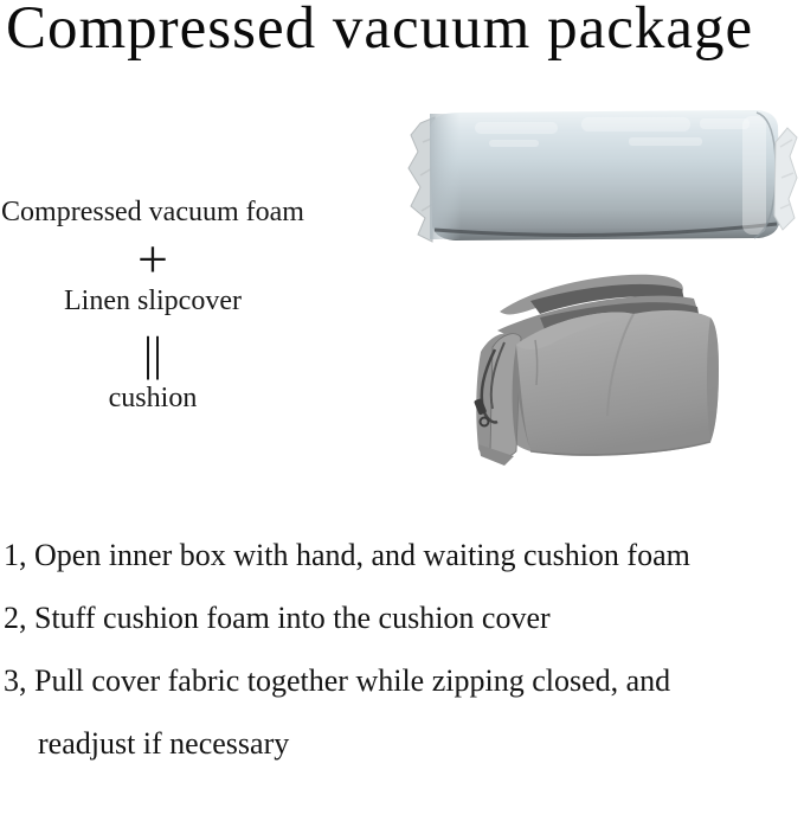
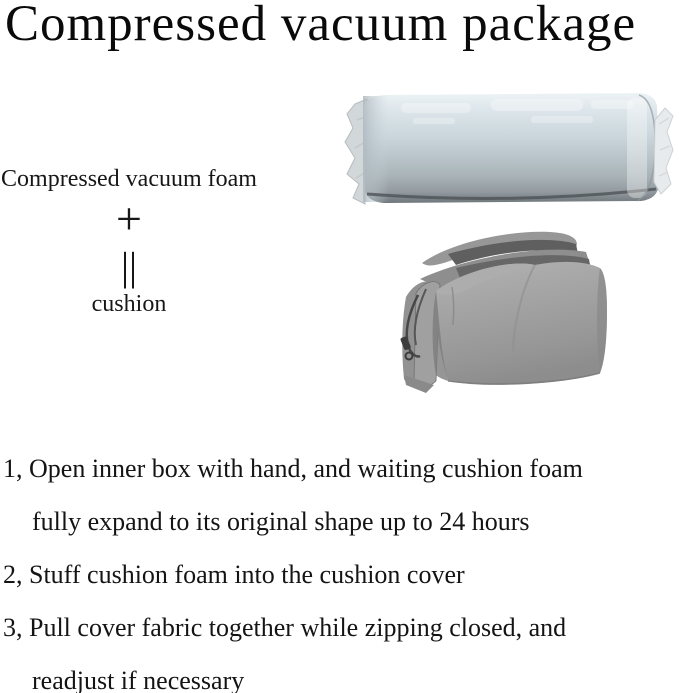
  Compressed vacuum package
  Compressed vacuum foam
  +
- Linen slipcover
  ||
  cushion
  1, Open inner box with hand, and waiting cushion foam
+ fully expand to its original shape up to 24 hours
  2, Stuff cushion foam into the cushion cover
  3, Pull cover fabric together while zipping closed, and
  readjust if necessary
